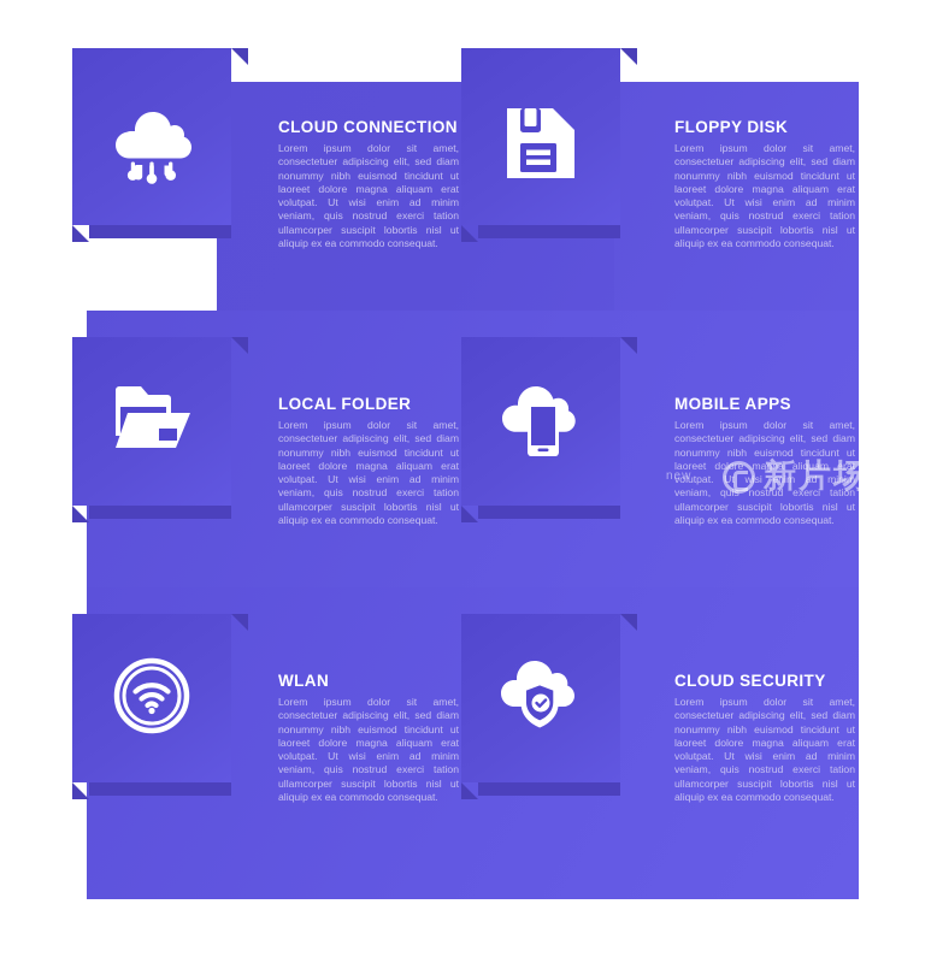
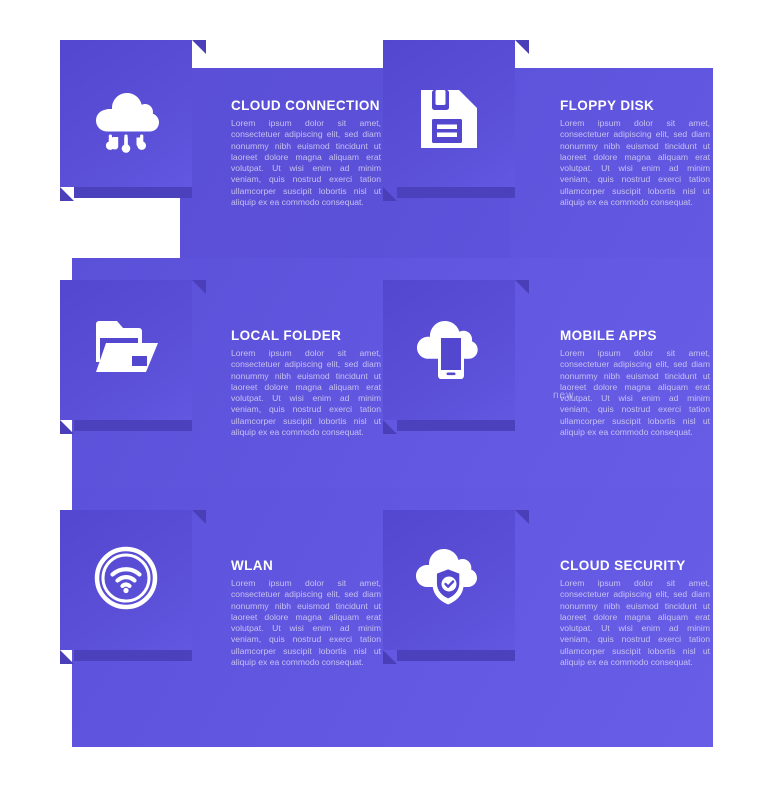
  CLOUD CONNECTION
  Lorem ipsum dolor sit amet, consectetuer adipiscing elit, sed diam nonummy nibh euismod tincidunt ut laoreet dolore magna aliquam erat volutpat. Ut wisi enim ad minim veniam, quis nostrud exerci tation ullamcorper suscipit lobortis nisl ut aliquip ex ea commodo consequat.
  FLOPPY DISK
  Lorem ipsum dolor sit amet, consectetuer adipiscing elit, sed diam nonummy nibh euismod tincidunt ut laoreet dolore magna aliquam erat volutpat. Ut wisi enim ad minim veniam, quis nostrud exerci tation ullamcorper suscipit lobortis nisl ut aliquip ex ea commodo consequat.
  LOCAL FOLDER
  Lorem ipsum dolor sit amet, consectetuer adipiscing elit, sed diam nonummy nibh euismod tincidunt ut laoreet dolore magna aliquam erat volutpat. Ut wisi enim ad minim veniam, quis nostrud exerci tation ullamcorper suscipit lobortis nisl ut aliquip ex ea commodo consequat.
  MOBILE APPS
  Lorem ipsum dolor sit amet, consectetuer adipiscing elit, sed diam nonummy nibh euismod tincidunt ut laoreet dolore magna aliquam erat volutpat. Ut wisi enim ad minim veniam, quis nostrud exerci tation ullamcorper suscipit lobortis nisl ut aliquip ex ea commodo consequat.
  WLAN
  Lorem ipsum dolor sit amet, consectetuer adipiscing elit, sed diam nonummy nibh euismod tincidunt ut laoreet dolore magna aliquam erat volutpat. Ut wisi enim ad minim veniam, quis nostrud exerci tation ullamcorper suscipit lobortis nisl ut aliquip ex ea commodo consequat.
  CLOUD SECURITY
  Lorem ipsum dolor sit amet, consectetuer adipiscing elit, sed diam nonummy nibh euismod tincidunt ut laoreet dolore magna aliquam erat volutpat. Ut wisi enim ad minim veniam, quis nostrud exerci tation ullamcorper suscipit lobortis nisl ut aliquip ex ea commodo consequat.
- 新片场素
  new
